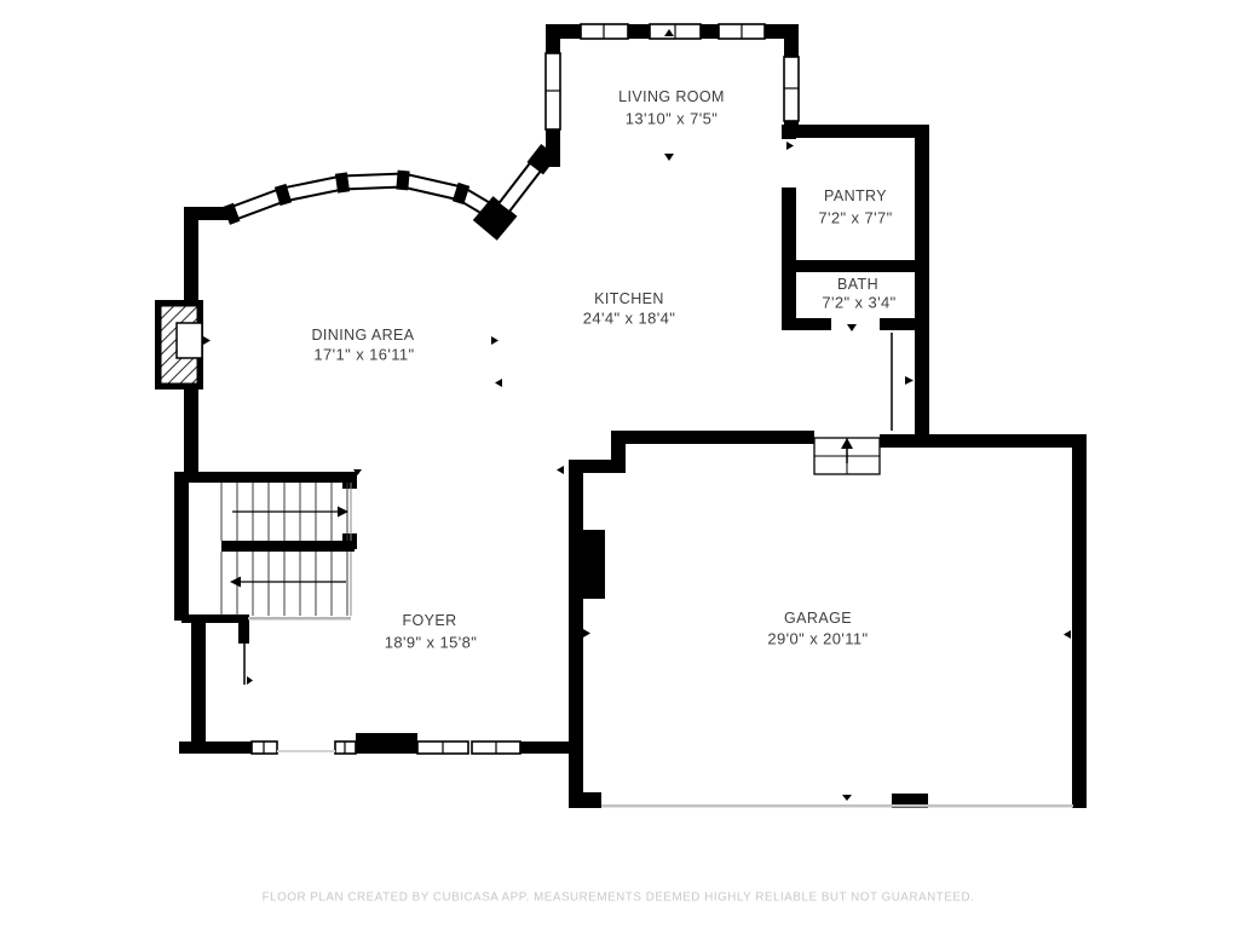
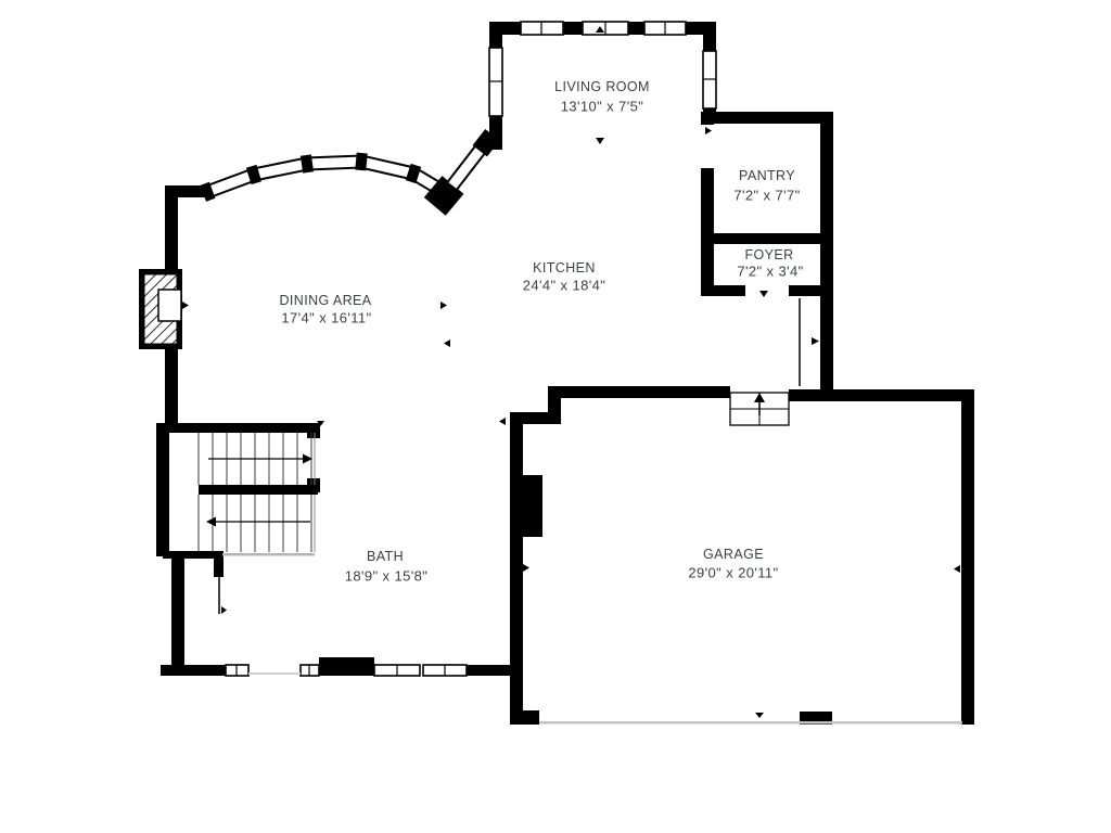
  LIVING ROOM
  13'10" x 7'5"
  PANTRY
  7'2" x 7'7"
- BATH
+ FOYER
  7'2" x 3'4"
  KITCHEN
  24'4" x 18'4"
  DINING AREA
- 17'1" x 16'11"
+ 17'4" x 16'11"
- FOYER
+ BATH
  18'9" x 15'8"
  GARAGE
  29'0" x 20'11"
- FLOOR PLAN CREATED BY CUBICASA APP. MEASUREMENTS DEEMED HIGHLY RELIABLE BUT NOT GUARANTEED.
